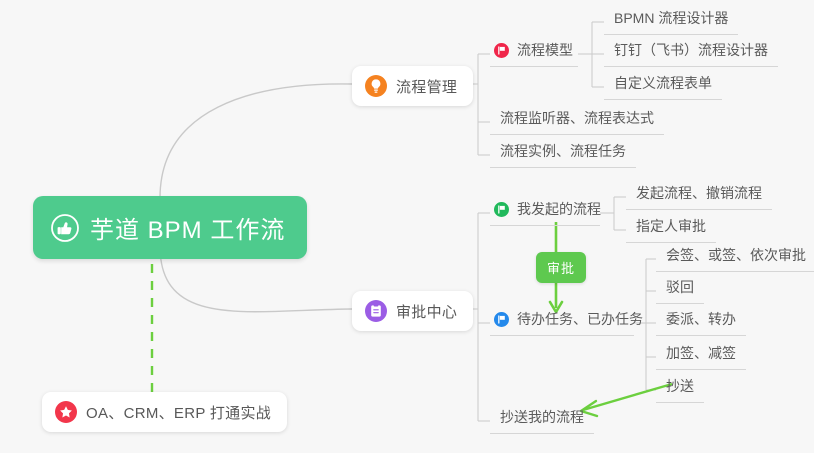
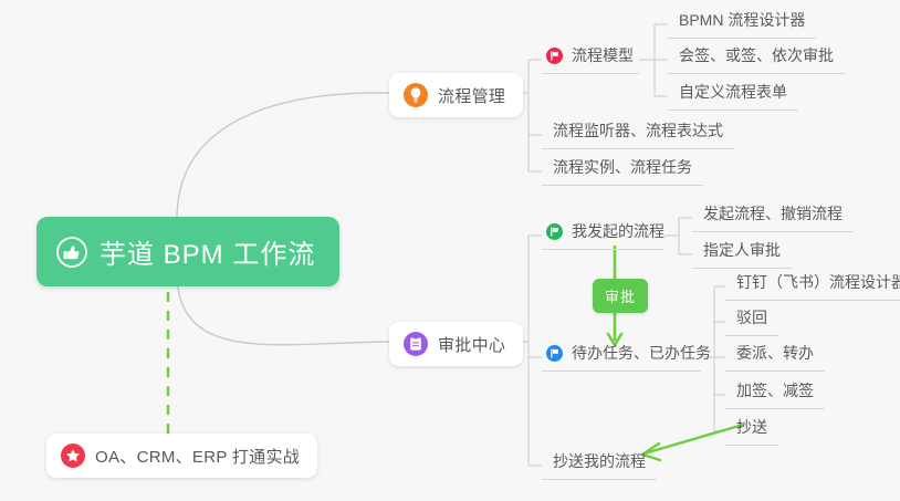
  芋道 BPM 工作流
  流程管理
  流程模型
  BPMN 流程设计器
- 钉钉（飞书）流程设计器
+ 会签、或签、依次审批
  自定义流程表单
  流程监听器、流程表达式
  流程实例、流程任务
  审批中心
  我发起的流程
  发起流程、撤销流程
  指定人审批
  审批
  待办任务、已办任务
- 会签、或签、依次审批
+ 钉钉（飞书）流程设计器
  驳回
  委派、转办
  加签、减签
  抄送
  抄送我的流程
  OA、CRM、ERP 打通实战
